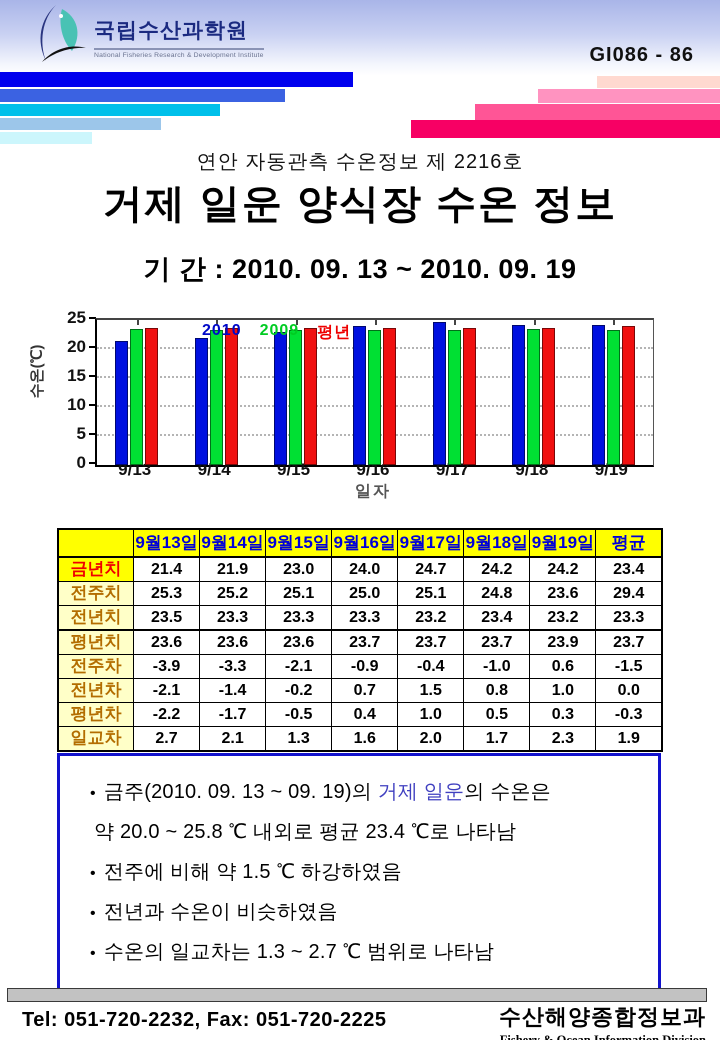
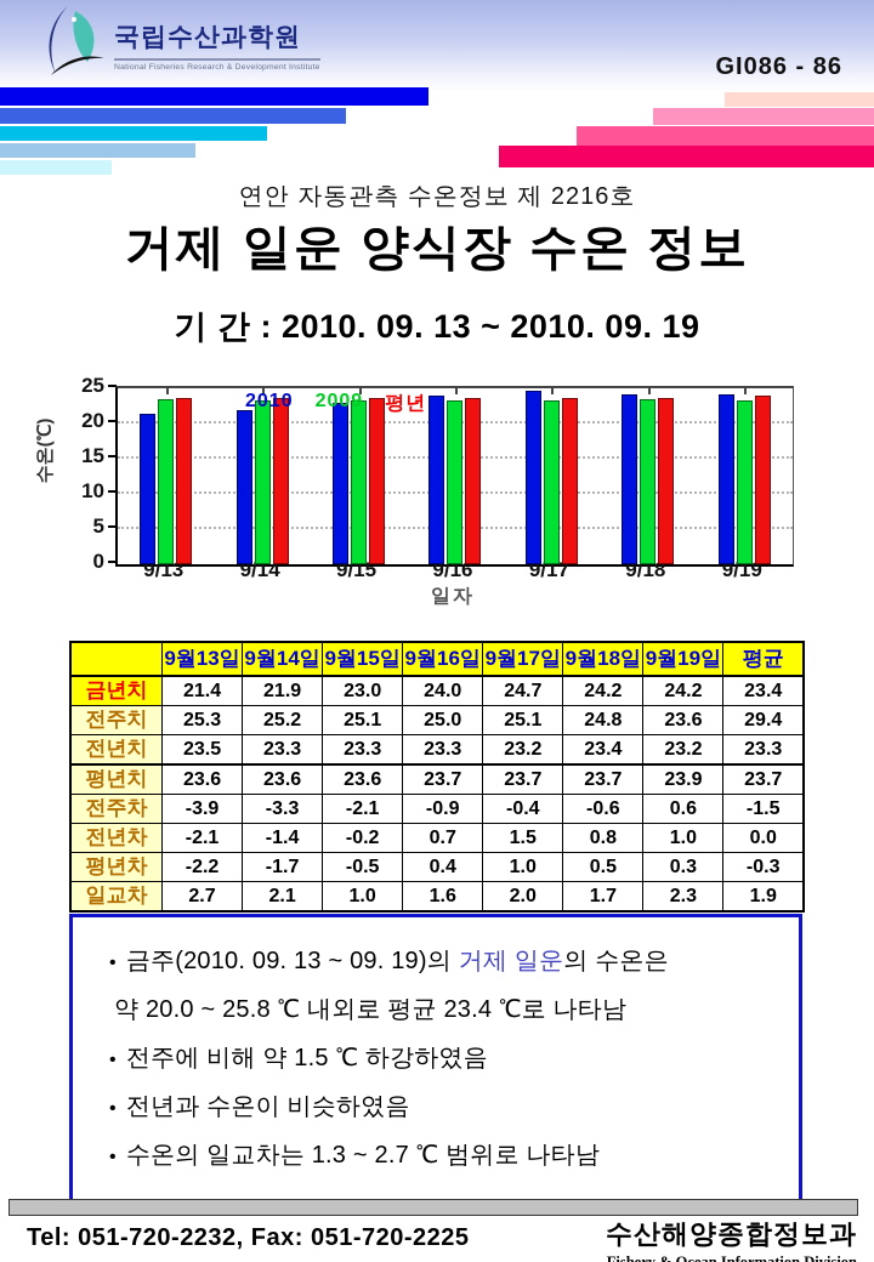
  국립수산과학원
  GI086 - 86
  연안 자동관측 수온정보 제 2216호
  거제 일운 양식장 수온 정보
  기 간 : 2010. 09. 13 ~ 2010. 09. 19
  0
  5
  10
  15
  20
  25
  2010
  2009
  평년
  9/13
  9/14
  9/15
  9/16
  9/17
  9/18
  9/19
  일자
  	9월13일	9월14일	9월15일	9월16일	9월17일	9월18일	9월19일	평균
  금년치	21.4	21.9	23.0	24.0	24.7	24.2	24.2	23.4
  전주치	25.3	25.2	25.1	25.0	25.1	24.8	23.6	29.4
  전년치	23.5	23.3	23.3	23.3	23.2	23.4	23.2	23.3
  평년치	23.6	23.6	23.6	23.7	23.7	23.7	23.9	23.7
- 전주차	-3.9	-3.3	-2.1	-0.9	-0.4	-1.0	0.6	-1.5
+ 전주차	-3.9	-3.3	-2.1	-0.9	-0.4	-0.6	0.6	-1.5
  전년차	-2.1	-1.4	-0.2	0.7	1.5	0.8	1.0	0.0
  평년차	-2.2	-1.7	-0.5	0.4	1.0	0.5	0.3	-0.3
- 일교차	2.7	2.1	1.3	1.6	2.0	1.7	2.3	1.9
+ 일교차	2.7	2.1	1.0	1.6	2.0	1.7	2.3	1.9
  • 금주(2010. 09. 13 ~ 09. 19)의 거제 일운의 수온은
  약 20.0 ~ 25.8 ℃ 내외로 평균 23.4 ℃로 나타남
  • 전주에 비해 약 1.5 ℃ 하강하였음
  • 전년과 수온이 비슷하였음
  • 수온의 일교차는 1.3 ~ 2.7 ℃ 범위로 나타남
  Tel: 051-720-2232, Fax: 051-720-2225
  수산해양종합정보과
